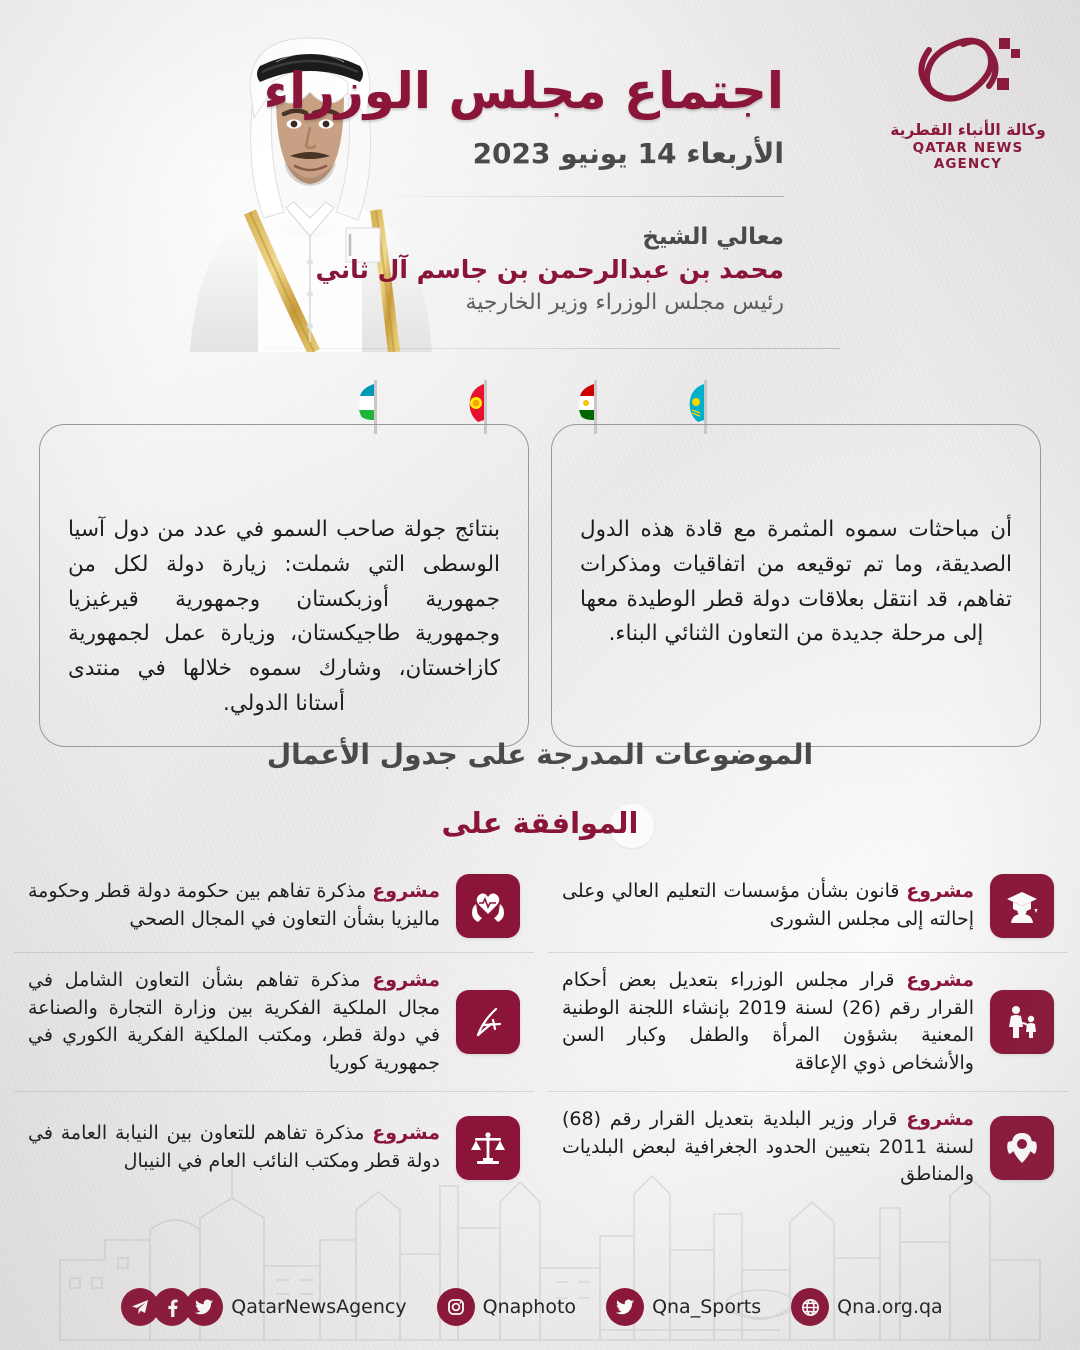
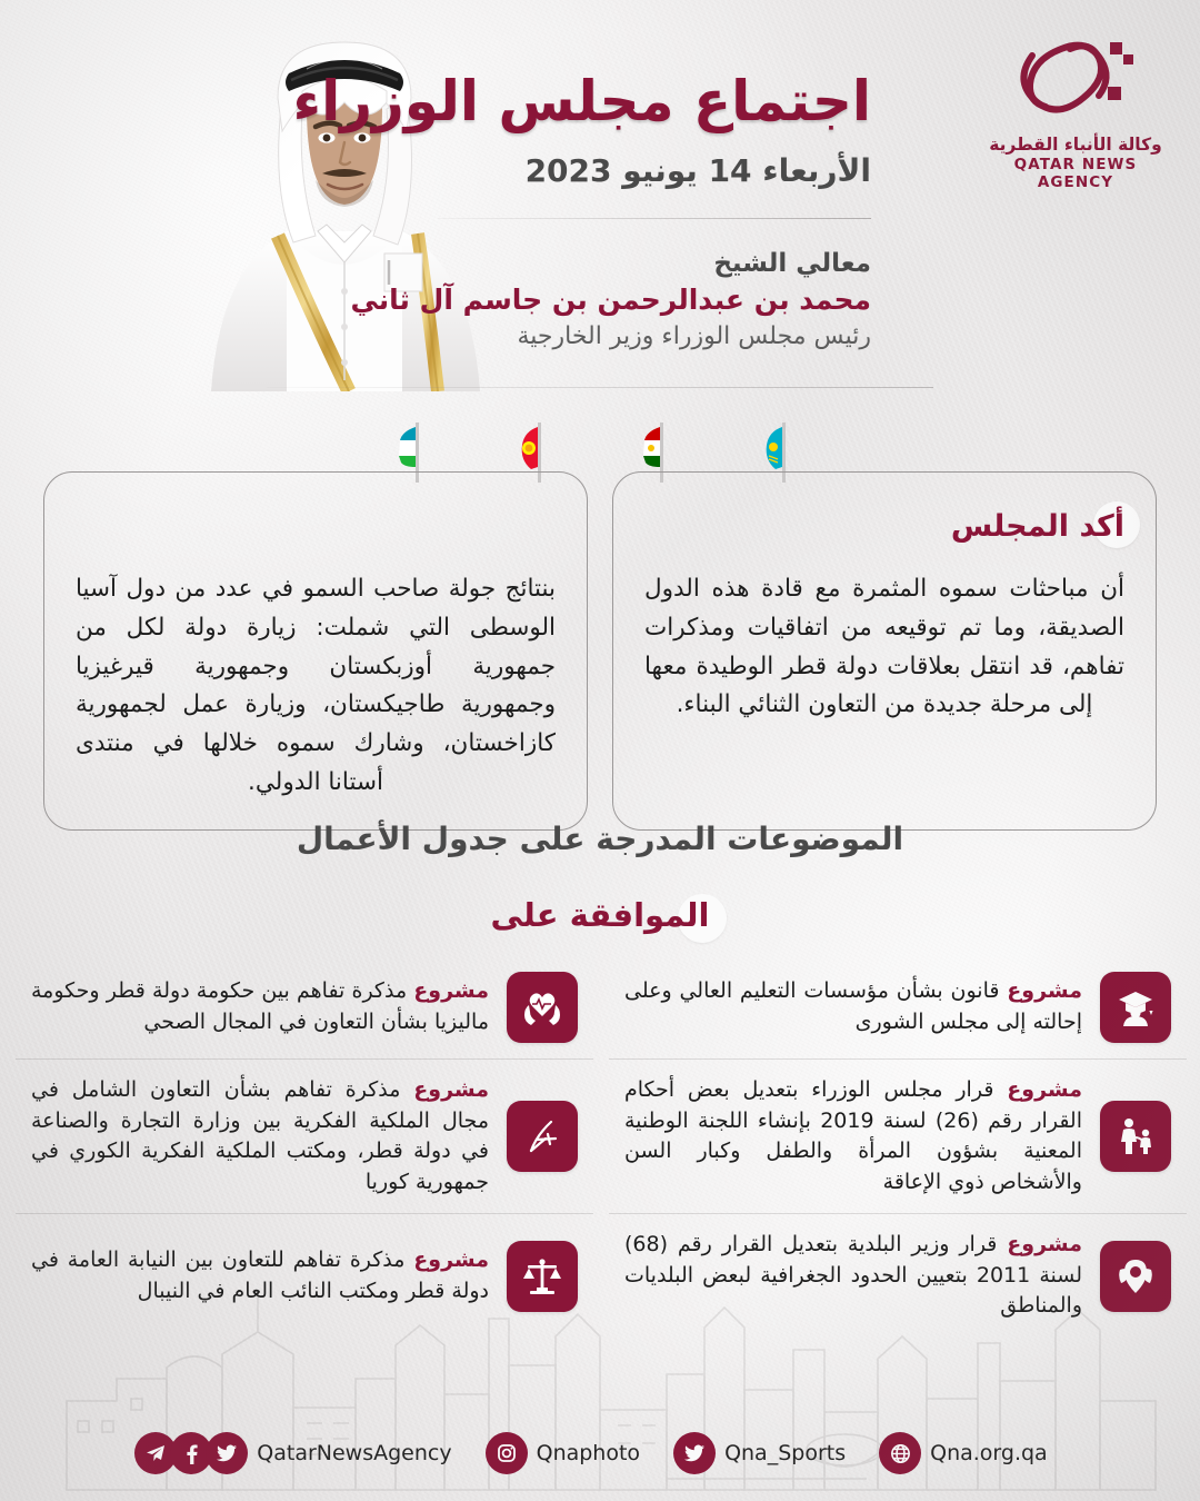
+ أكد المجلس
  الموافقة على
